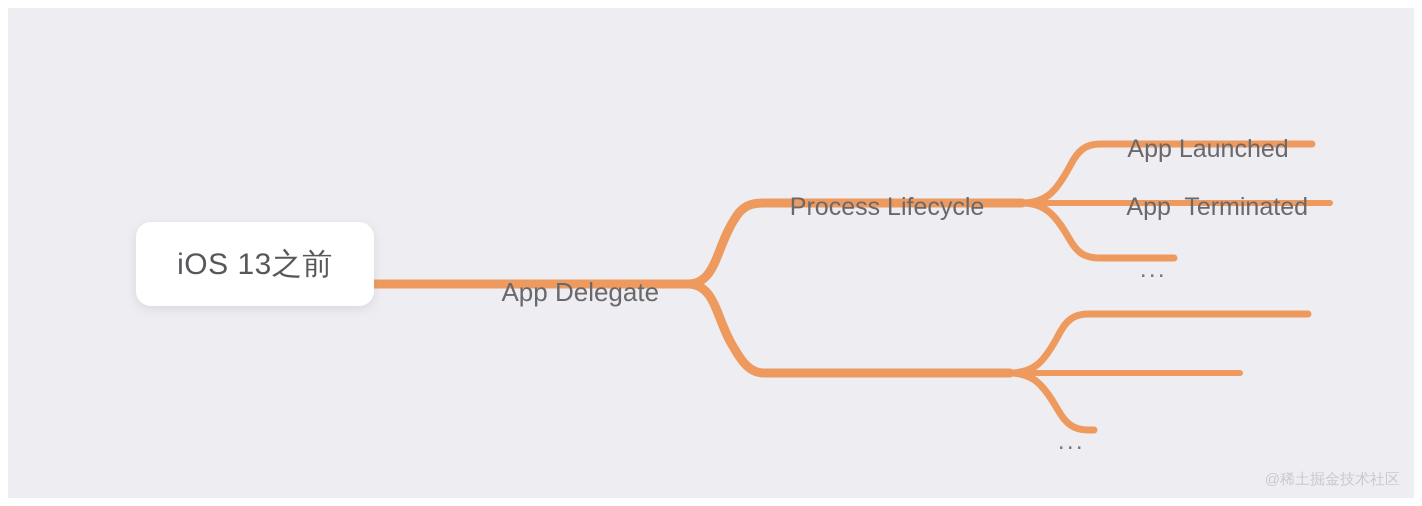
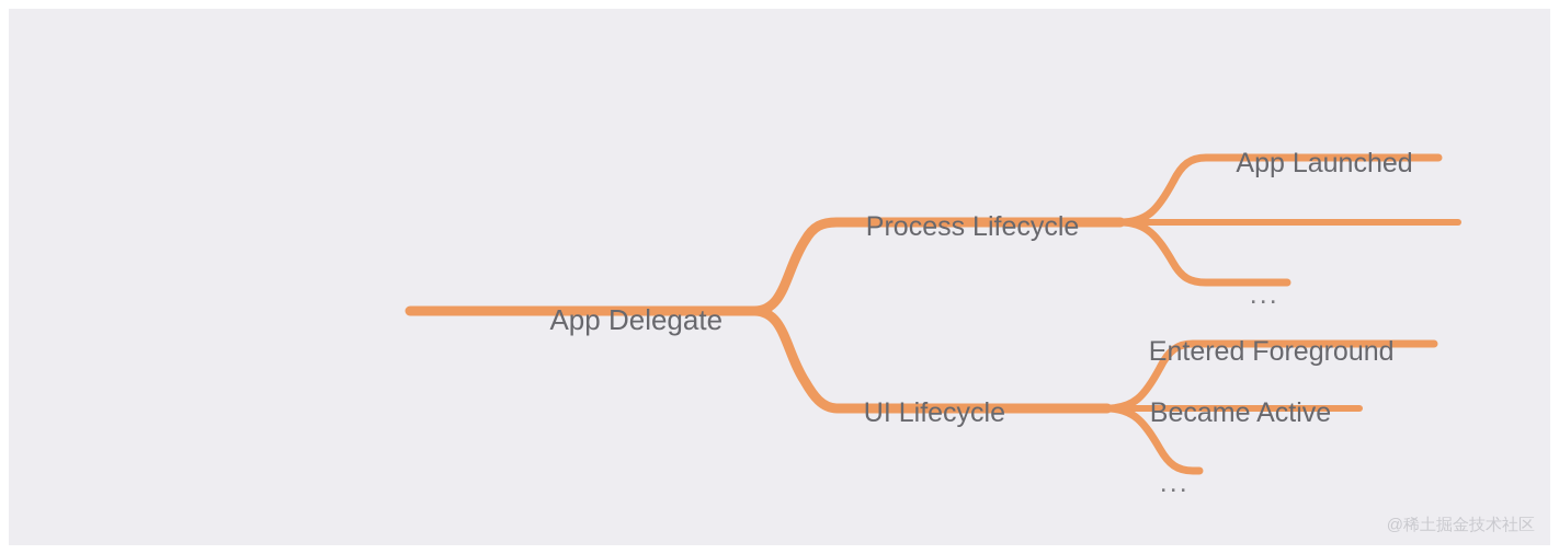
- iOS 13之前
  App Delegate
  Process Lifecycle
+ UI Lifecycle
  App Launched
- App Terminated
  ...
+ Entered Foreground
+ Became Active
  ...
  @稀土掘金技术社区
